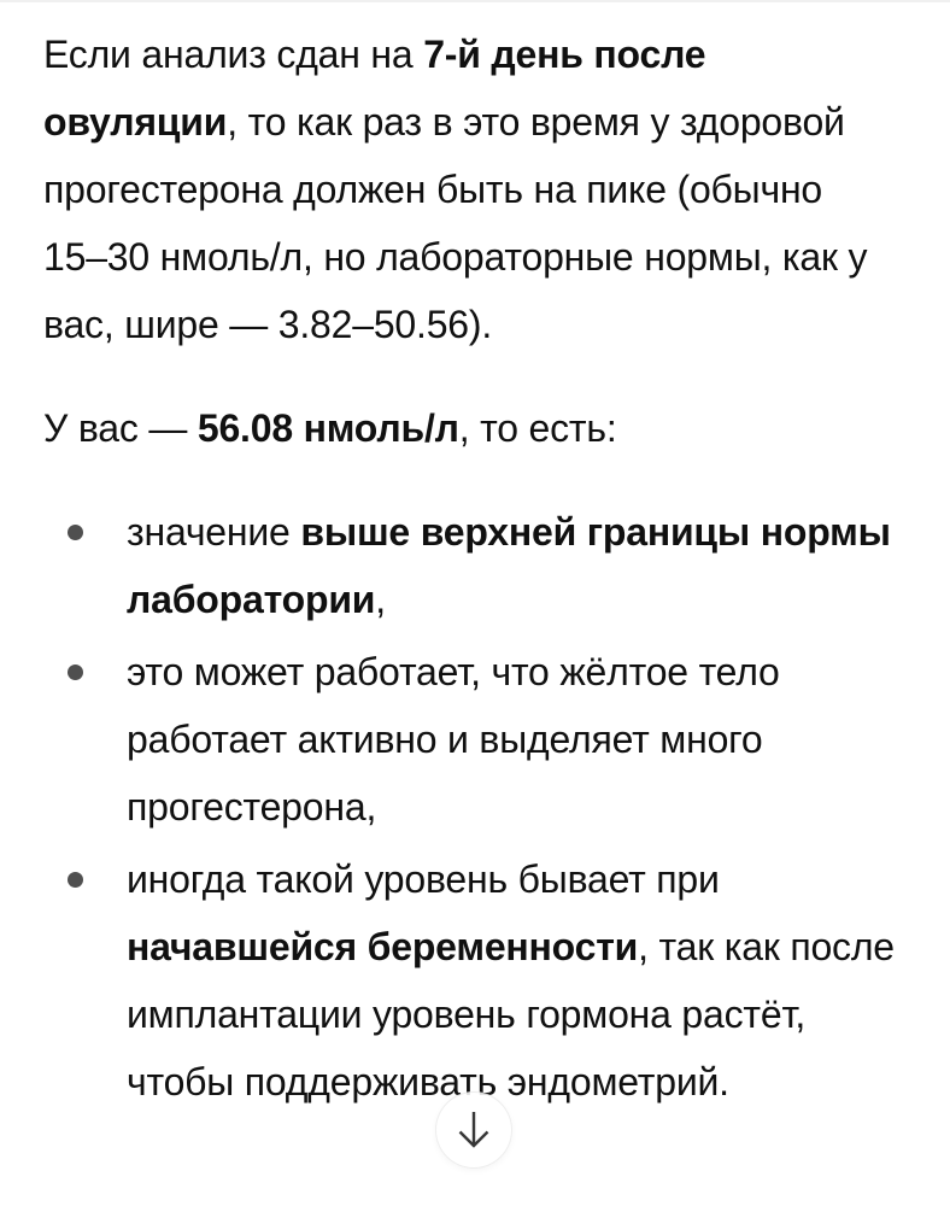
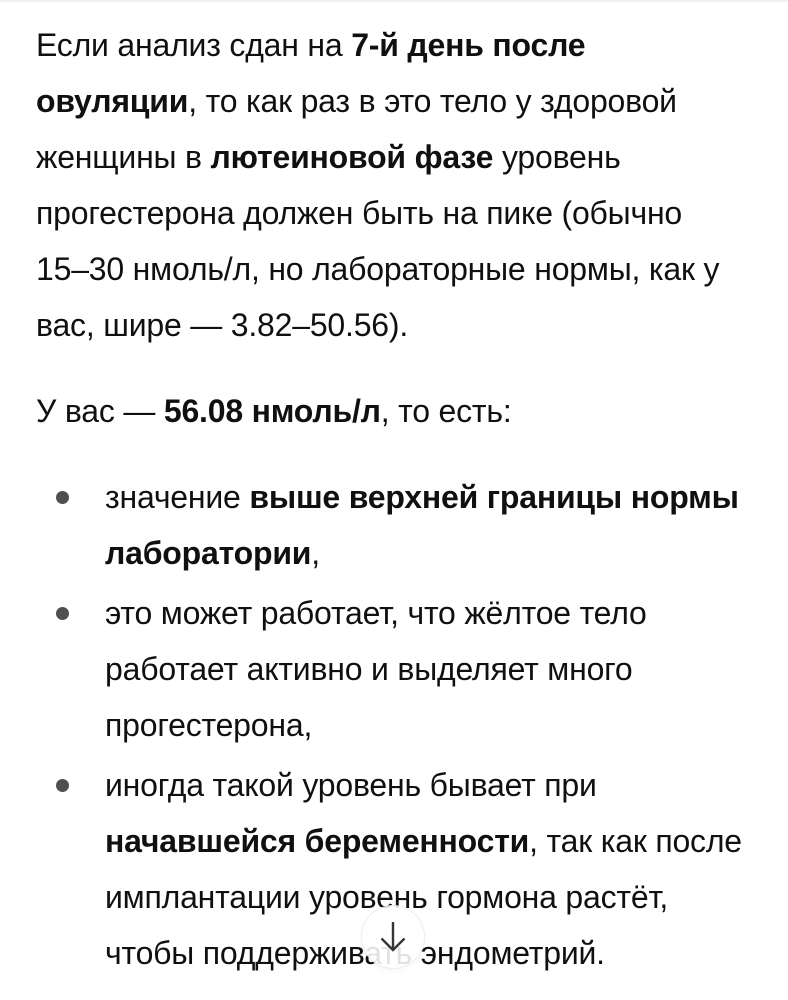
  Если анализ сдан на 7-й день после
- овуляции, то как раз в это время у здоровой
+ овуляции, то как раз в это тело у здоровой
+ женщины в лютеиновой фазе уровень
  прогестерона должен быть на пике (обычно
  15–30 нмоль/л, но лабораторные нормы, как у
  вас, шире — 3.82–50.56).
  У вас — 56.08 нмоль/л, то есть:
  значение выше верхней границы нормы
  лаборатории,
  это может работает, что жёлтое тело
  работает активно и выделяет много
  прогестерона,
  иногда такой уровень бывает при
  начавшейся беременности, так как после
  имплантации уровень гормона растёт,
  чтобы поддерживать эндометрий.
